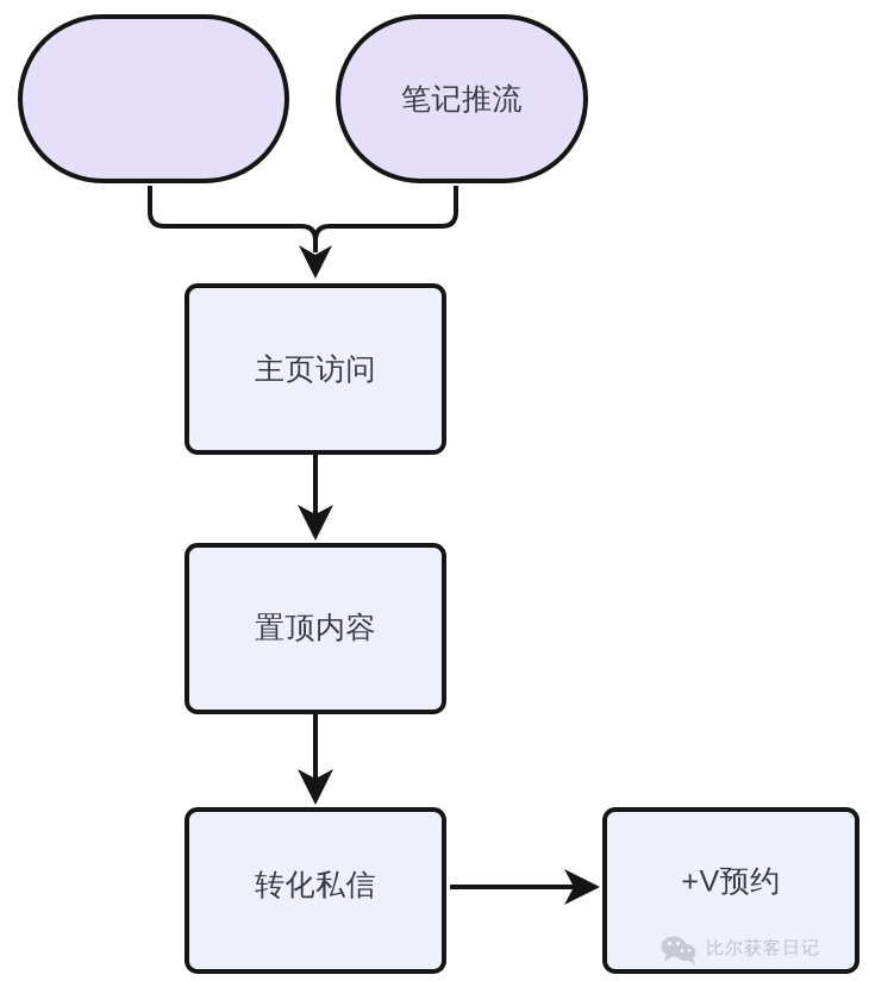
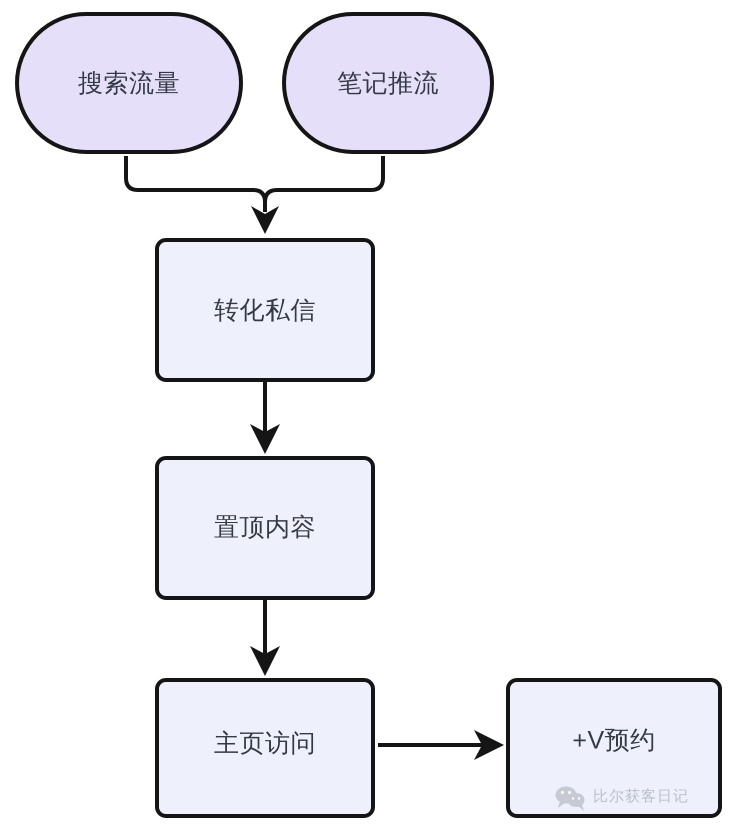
+ 搜索流量
  笔记推流
- 主页访问
+ 转化私信
  置顶内容
- 转化私信
+ 主页访问
  +V预约
  比尔获客日记
